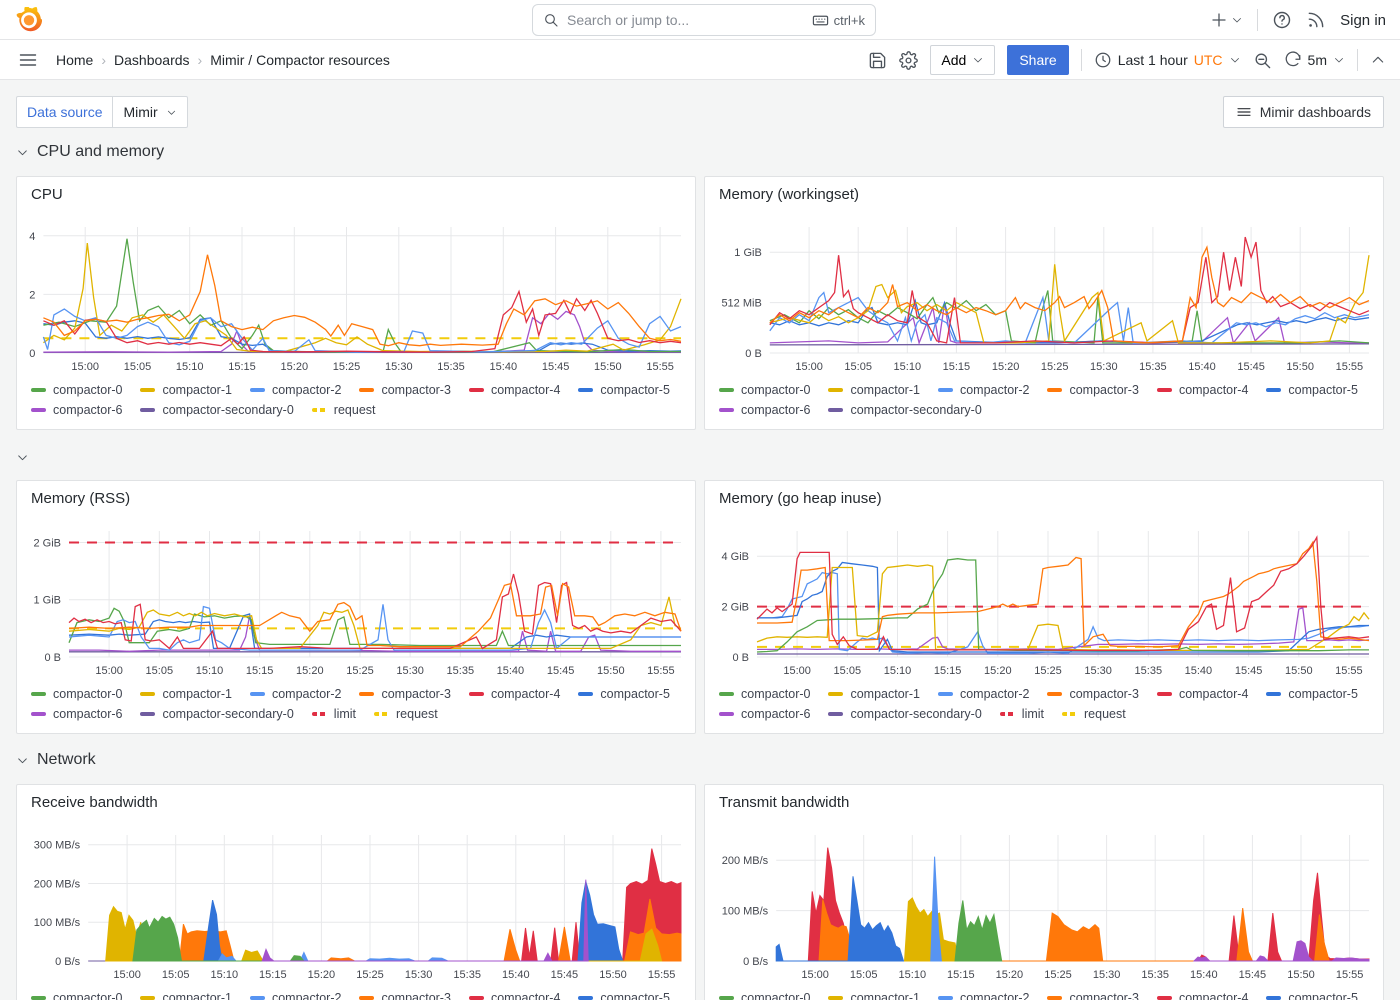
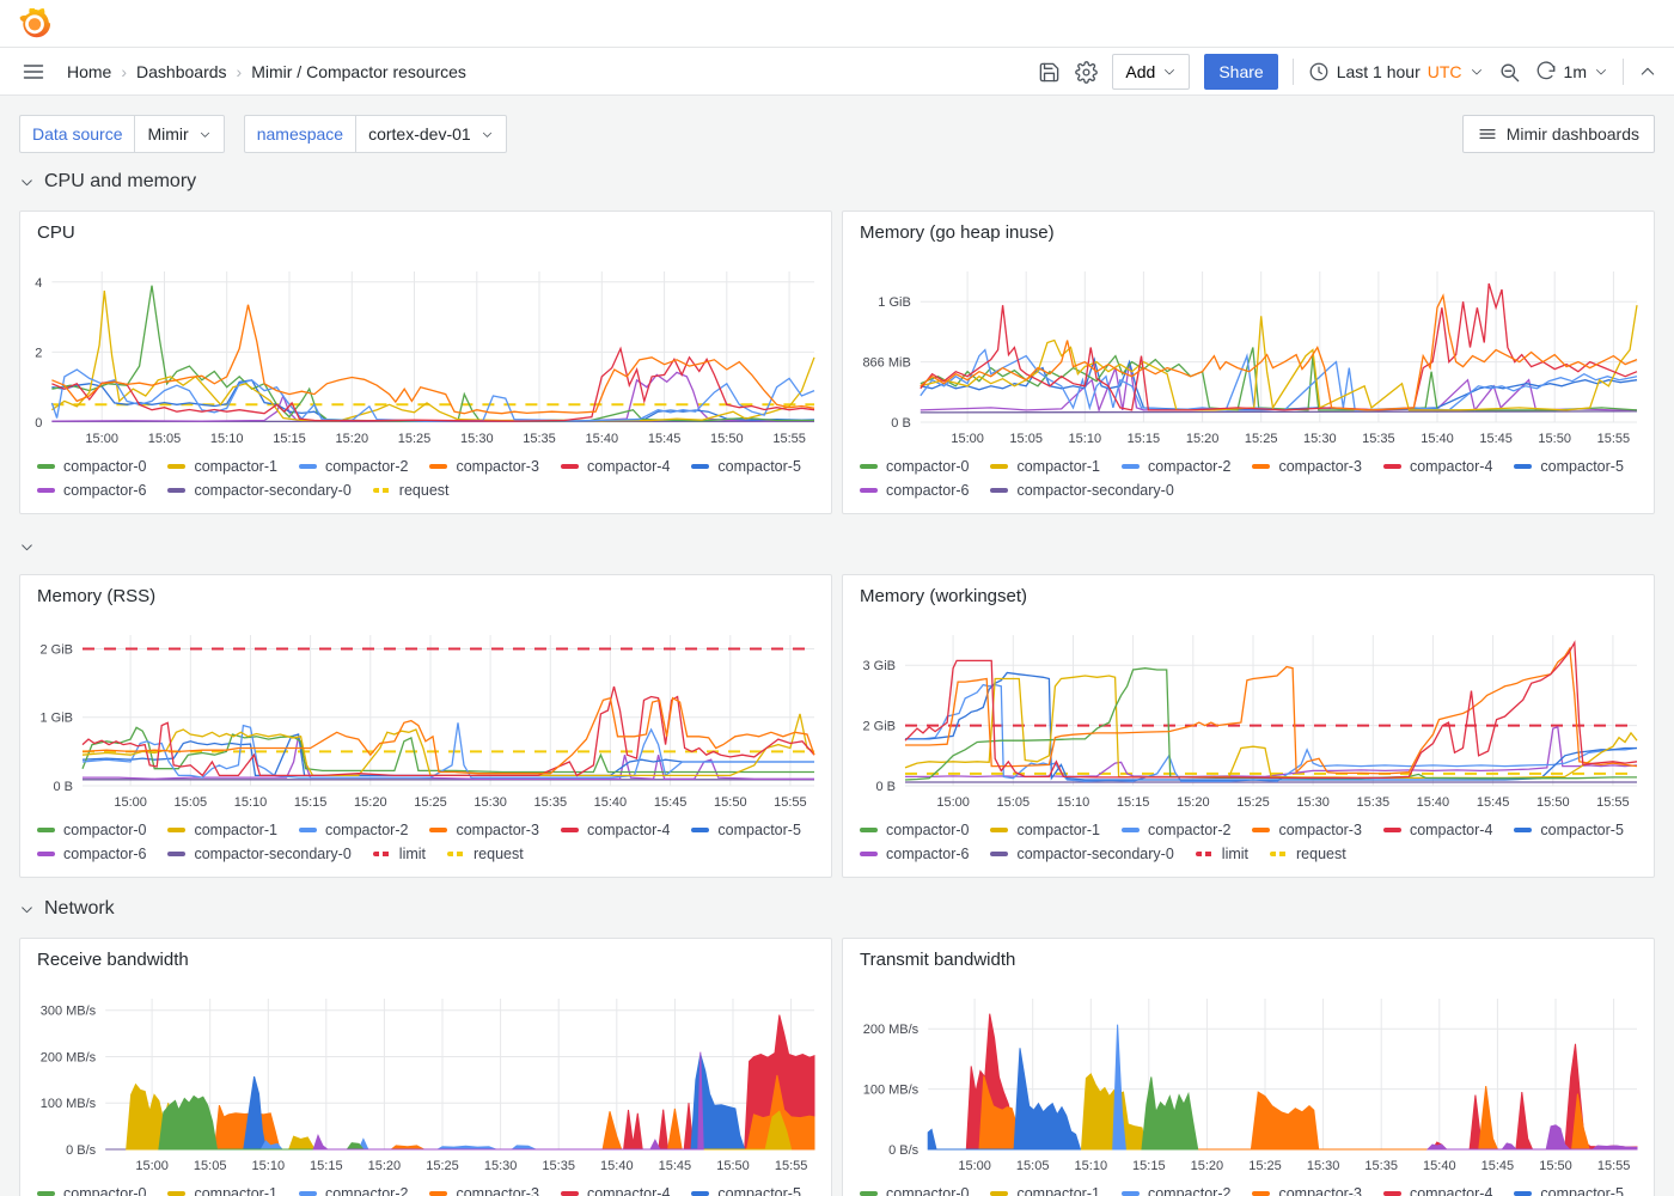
- Search or jump to...
- ctrl+k
- Sign in
  Home
  ›
  Dashboards
  ›
  Mimir / Compactor resources
  Add
  Share
  Last 1 hour
  UTC
- 5m
+ 1m
  Data source
  Mimir
+ namespace
+ cortex-dev-01
  Mimir dashboards
  CPU and memory
  CPU
  15:00
  15:05
  15:10
  15:15
  15:20
  15:25
  15:30
  15:35
  15:40
  15:45
  15:50
  15:55
  0
  2
  4
  compactor-0
  compactor-1
  compactor-2
  compactor-3
  compactor-4
  compactor-5
  compactor-6
  compactor-secondary-0
  request
- Memory (workingset)
+ Memory (go heap inuse)
  15:00
  15:05
  15:10
  15:15
  15:20
  15:25
  15:30
  15:35
  15:40
  15:45
  15:50
  15:55
  0 B
- 512 MiB
+ 866 MiB
  1 GiB
  compactor-0
  compactor-1
  compactor-2
  compactor-3
  compactor-4
  compactor-5
  compactor-6
  compactor-secondary-0
  Memory (RSS)
  15:00
  15:05
  15:10
  15:15
  15:20
  15:25
  15:30
  15:35
  15:40
  15:45
  15:50
  15:55
  0 B
  1 GiB
  2 GiB
  compactor-0
  compactor-1
  compactor-2
  compactor-3
  compactor-4
  compactor-5
  compactor-6
  compactor-secondary-0
  limit
  request
- Memory (go heap inuse)
+ Memory (workingset)
  15:00
  15:05
  15:10
  15:15
  15:20
  15:25
  15:30
  15:35
  15:40
  15:45
  15:50
  15:55
  0 B
  2 GiB
- 4 GiB
+ 3 GiB
  compactor-0
  compactor-1
  compactor-2
  compactor-3
  compactor-4
  compactor-5
  compactor-6
  compactor-secondary-0
  limit
  request
  Network
  Receive bandwidth
  15:00
  15:05
  15:10
  15:15
  15:20
  15:25
  15:30
  15:35
  15:40
  15:45
  15:50
  15:55
  0 B/s
  100 MB/s
  200 MB/s
  300 MB/s
  compactor-0
  compactor-1
  compactor-2
  compactor-3
  compactor-4
  compactor-5
  Transmit bandwidth
  15:00
  15:05
  15:10
  15:15
  15:20
  15:25
  15:30
  15:35
  15:40
  15:45
  15:50
  15:55
  0 B/s
  100 MB/s
  200 MB/s
  compactor-0
  compactor-1
  compactor-2
  compactor-3
  compactor-4
  compactor-5
